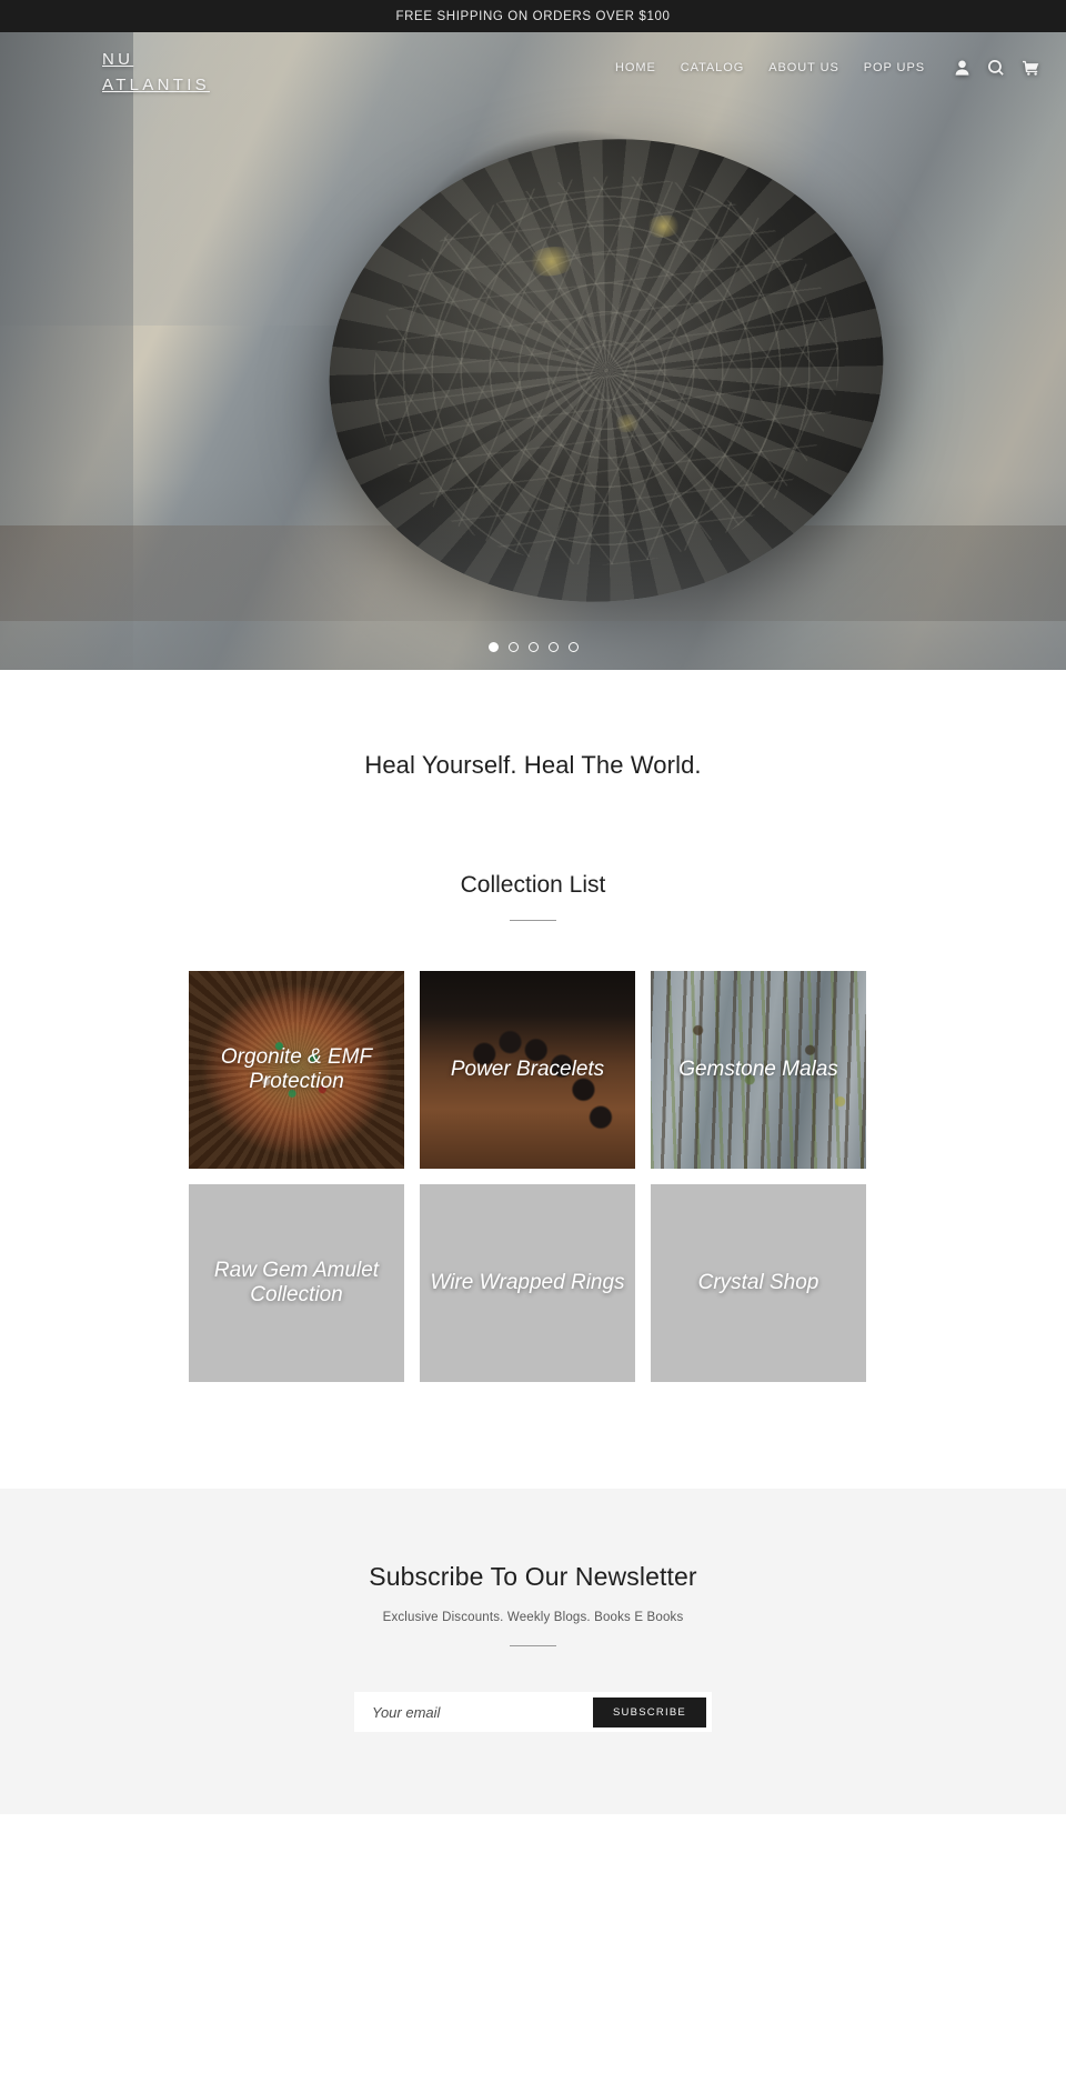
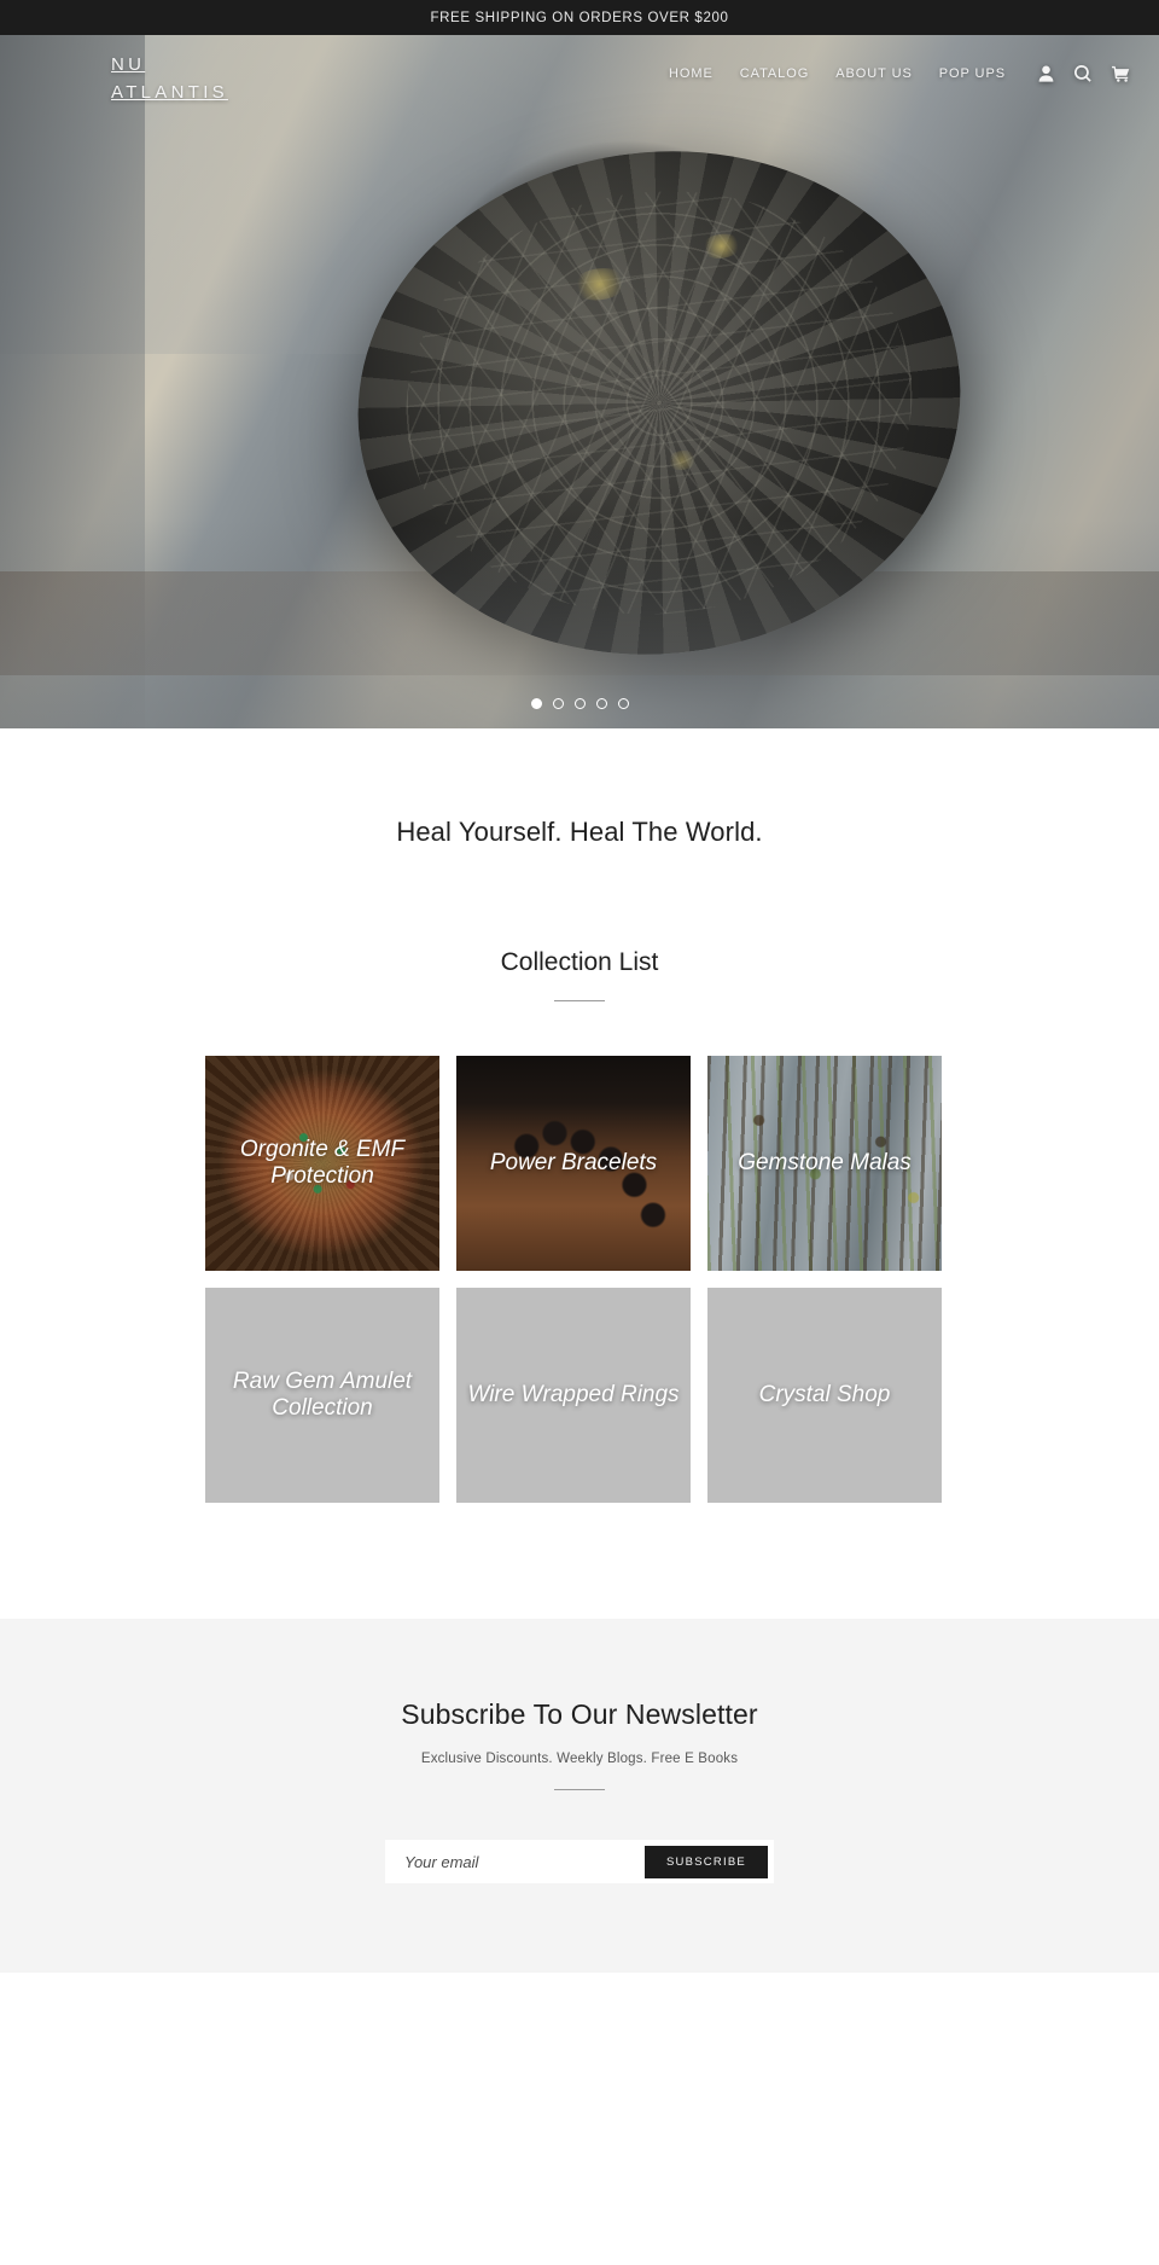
- FREE SHIPPING ON ORDERS OVER $100
+ FREE SHIPPING ON ORDERS OVER $200
  NU
  ATLANTIS
  HOME
  CATALOG
  ABOUT US
  POP UPS
  Heal Yourself. Heal The World.
  Collection List
  Orgonite & EMF Protection
  Power Bracelets
  Gemstone Malas
  Raw Gem Amulet Collection
  Wire Wrapped Rings
  Crystal Shop
  Subscribe To Our Newsletter
- Exclusive Discounts. Weekly Blogs. Books E Books
+ Exclusive Discounts. Weekly Blogs. Free E Books
  Your email
  SUBSCRIBE
